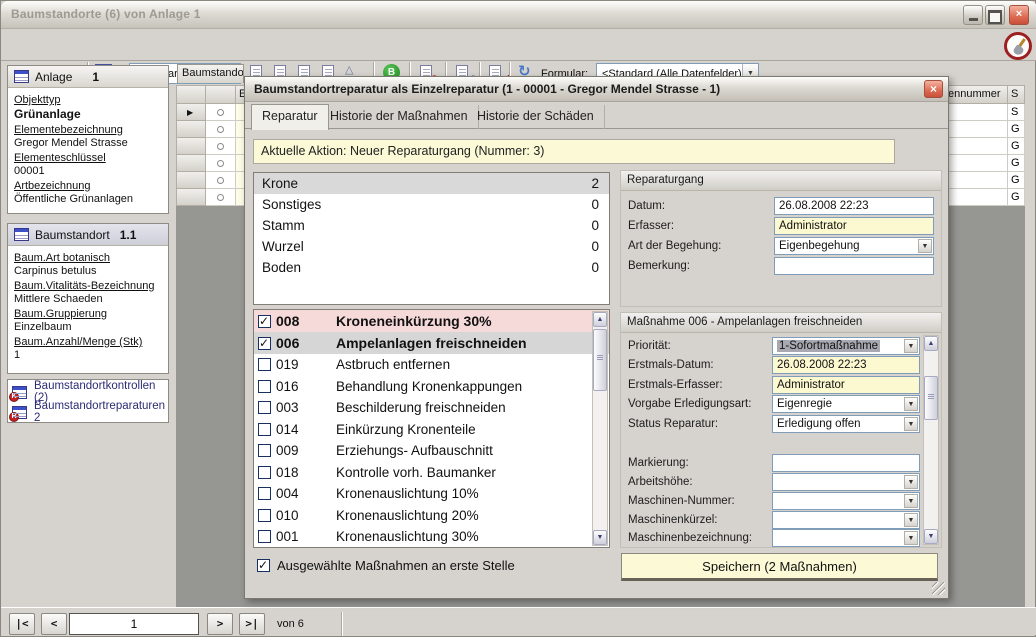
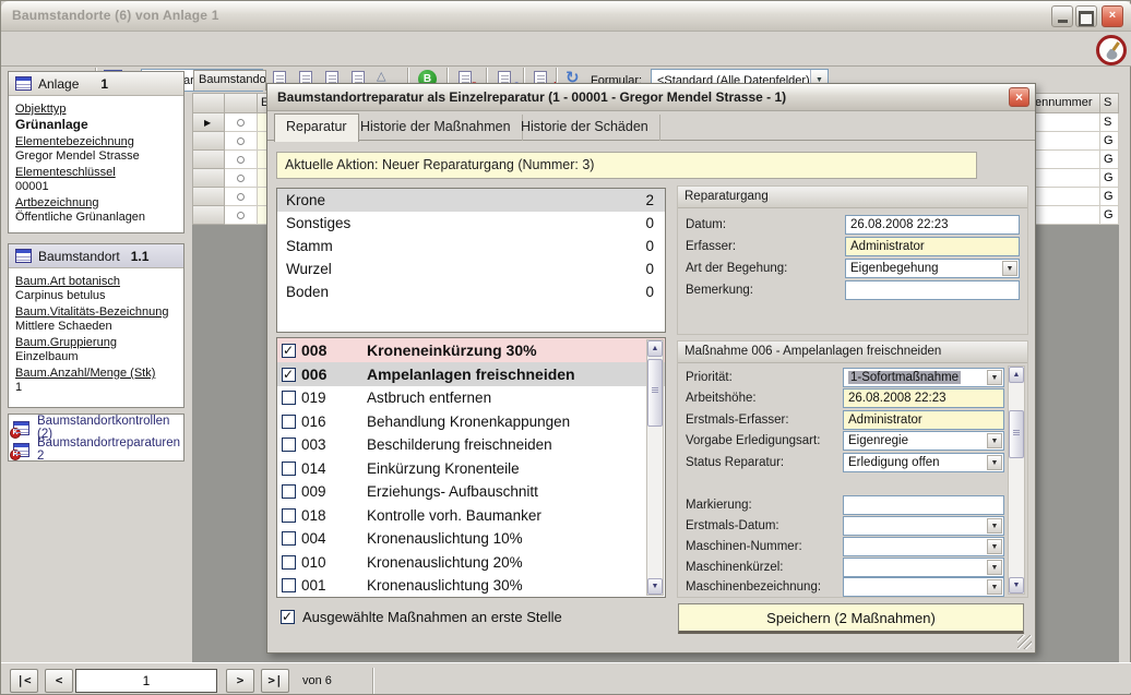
  Baumstandorte (6) von Anlage 1
  ×
  △
  B
  ↻
  Formular:
  <Standard (Alle Datenfelder)
  Anlage
  1
  Objekttyp
  Grünanlage
  Elementebezeichnung
  Gregor Mendel Strasse
  Elementeschlüssel
  00001
  Artbezeichnung
  Öffentliche Grünanlagen
  Baumstandort
  1.1
  Baum.Art botanisch
  Carpinus betulus
  Baum.Vitalitäts-Bezeichnung
  Mittlere Schaeden
  Baum.Gruppierung
  Einzelbaum
  Baum.Anzahl/Menge (Stk)
  1
  Baumstandortkontrollen (2)
  Baumstandortreparaturen 2
  Baumstando
  ennummer
  S
  ▶
  S
  G
  G
  G
  G
  G
  |<
  <
  1
  >
  >|
  von 6
  Baumstandortreparatur als Einzelreparatur (1 - 00001 - Gregor Mendel Strasse - 1)
  ×
  Reparatur
  Historie der Maßnahmen
  Historie der Schäden
  Aktuelle Aktion: Neuer Reparaturgang (Nummer: 3)
  Krone
  2
  Sonstiges
  0
  Stamm
  0
  Wurzel
  0
  Boden
  0
  008
  Kroneneinkürzung 30%
  006
  Ampelanlagen freischneiden
  019
  Astbruch entfernen
  016
  Behandlung Kronenkappungen
  003
  Beschilderung freischneiden
  014
  Einkürzung Kronenteile
  009
  Erziehungs- Aufbauschnitt
  018
  Kontrolle vorh. Baumanker
  004
  Kronenauslichtung 10%
  010
  Kronenauslichtung 20%
  001
  Kronenauslichtung 30%
  Reparaturgang
  Datum:
  26.08.2008 22:23
  Erfasser:
  Administrator
  Art der Begehung:
  Eigenbegehung
  Bemerkung:
  Maßnahme 006 - Ampelanlagen freischneiden
  Priorität:
  1-Sofortmaßnahme
- Erstmals-Datum:
+ Arbeitshöhe:
  26.08.2008 22:23
  Erstmals-Erfasser:
  Administrator
  Vorgabe Erledigungsart:
  Eigenregie
  Status Reparatur:
  Erledigung offen
  Markierung:
- Arbeitshöhe:
+ Erstmals-Datum:
  Maschinen-Nummer:
  Maschinenkürzel:
  Maschinenbezeichnung:
  Ausgewählte Maßnahmen an erste Stelle
  Speichern (2 Maßnahmen)
